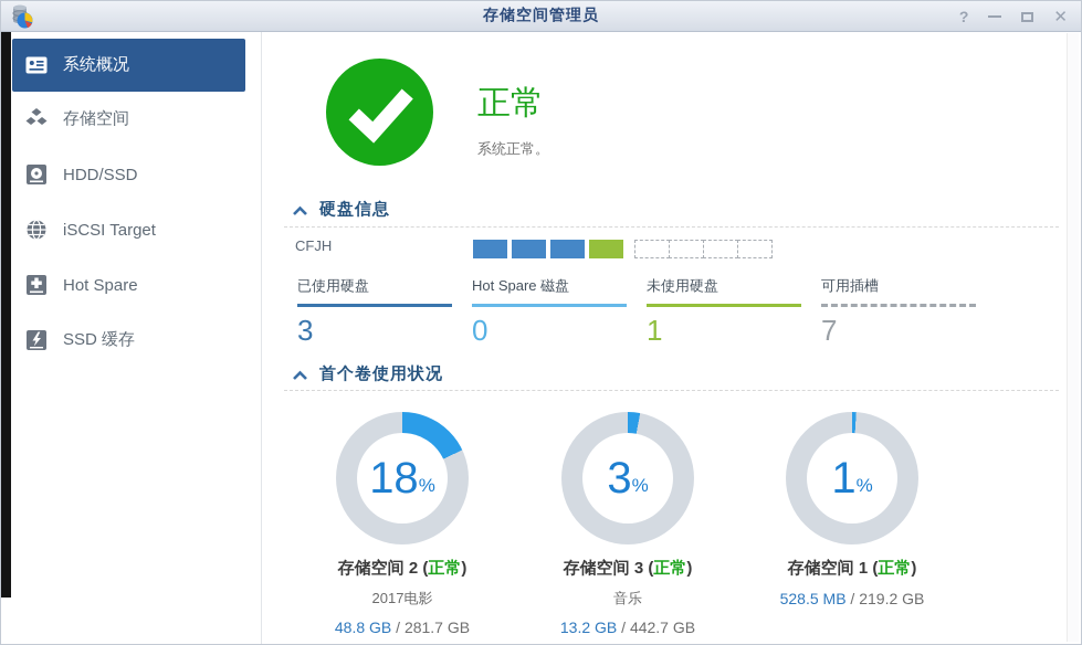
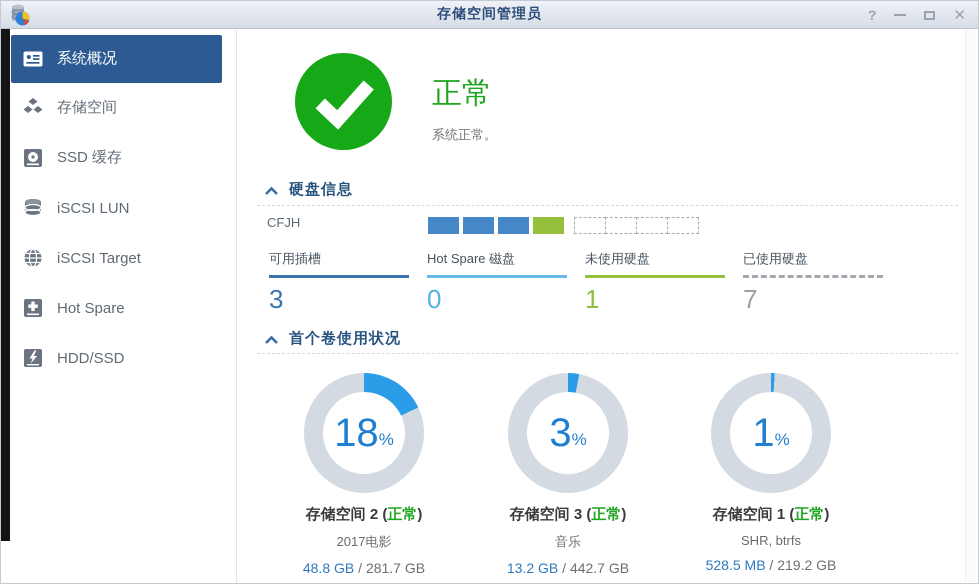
  存储空间管理员
  ?
  ✕
  系统概况
  存储空间
- HDD/SSD
+ SSD 缓存
+ iSCSI LUN
  iSCSI Target
  Hot Spare
- SSD 缓存
+ HDD/SSD
  正常
  系统正常。
  硬盘信息
  CFJH
- 已使用硬盘
+ 可用插槽
  3
  Hot Spare 磁盘
  0
  未使用硬盘
  1
- 可用插槽
+ 已使用硬盘
  7
  首个卷使用状况
  18
  %
  存储空间 2 (正常)
  2017电影
  48.8 GB / 281.7 GB
  3
  %
  存储空间 3 (正常)
  音乐
  13.2 GB / 442.7 GB
  1
  %
  存储空间 1 (正常)
+ SHR, btrfs
  528.5 MB / 219.2 GB
